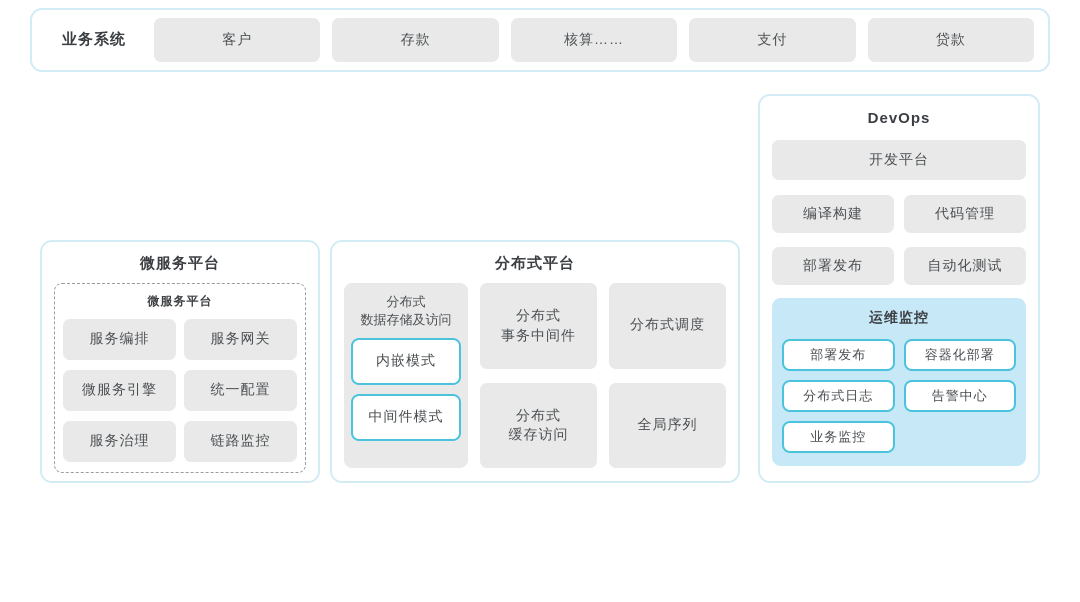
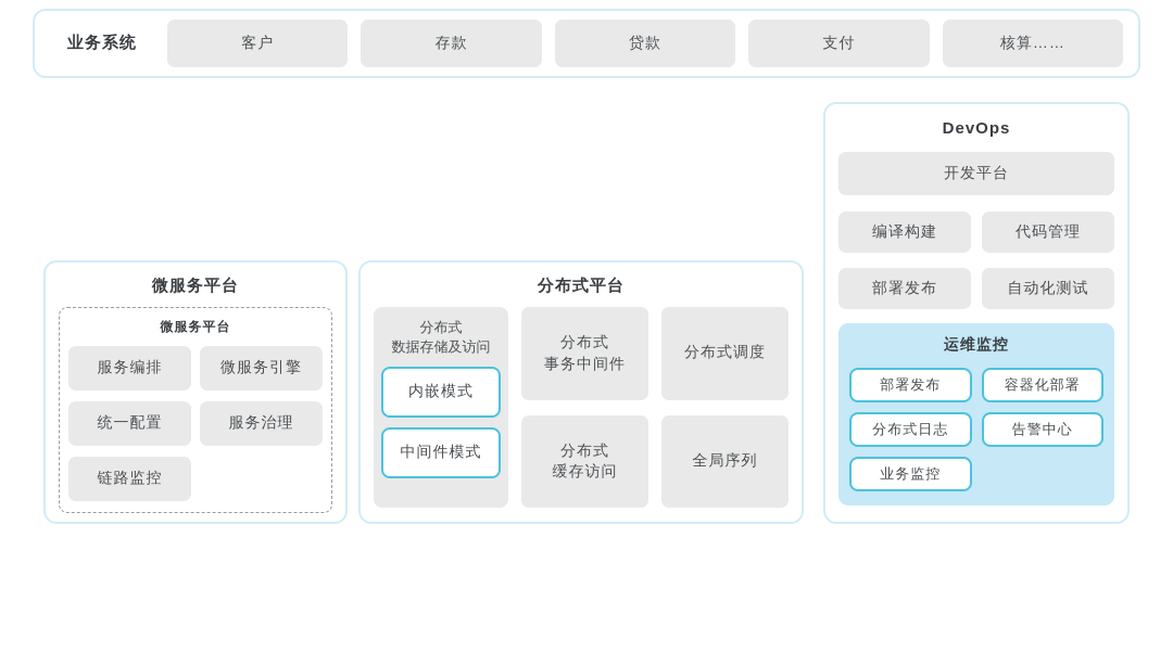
  业务系统
  客户
  存款
- 核算……
+ 贷款
  支付
- 贷款
+ 核算……
  DevOps
  开发平台
  编译构建
  代码管理
  部署发布
  自动化测试
  运维监控
  部署发布
  容器化部署
  分布式日志
  告警中心
  业务监控
  微服务平台
  微服务平台
  服务编排
- 服务网关
  微服务引擎
  统一配置
  服务治理
  链路监控
  分布式平台
  分布式
  数据存储及访问
  内嵌模式
  中间件模式
  分布式
  事务中间件
  分布式
  缓存访问
  分布式调度
  全局序列
